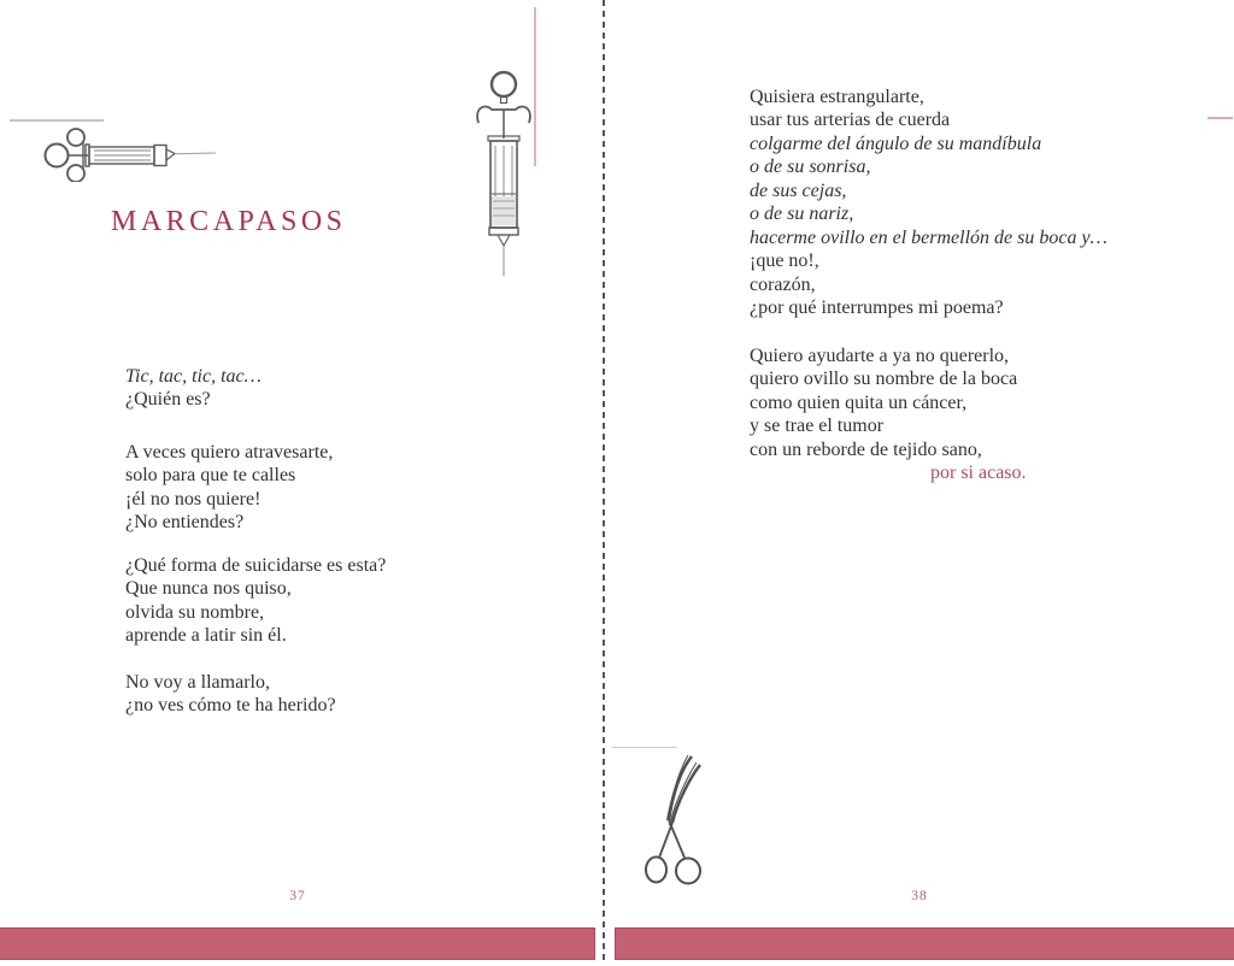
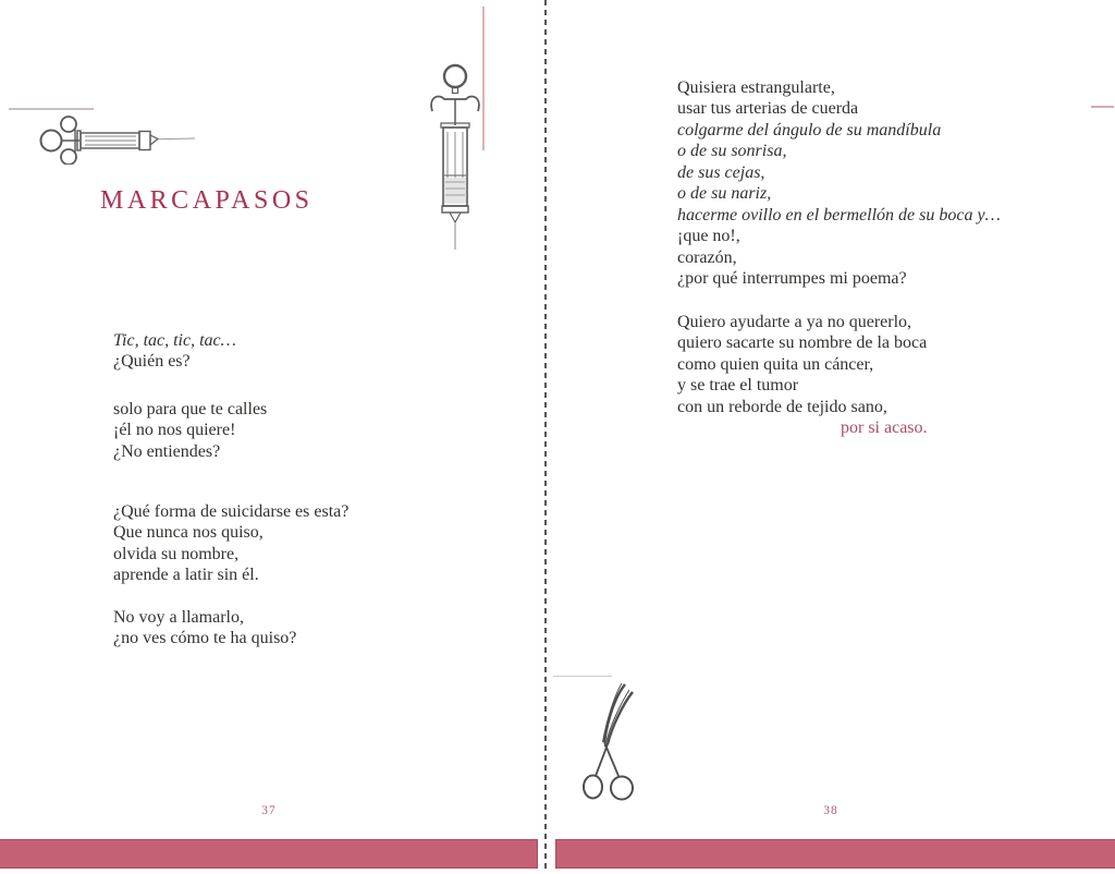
  MARCAPASOS
  Tic, tac, tic, tac…
  ¿Quién es?
- A veces quiero atravesarte,
  solo para que te calles
  ¡él no nos quiere!
  ¿No entiendes?
  ¿Qué forma de suicidarse es esta?
  Que nunca nos quiso,
  olvida su nombre,
  aprende a latir sin él.
  No voy a llamarlo,
- ¿no ves cómo te ha herido?
+ ¿no ves cómo te ha quiso?
  37
  Quisiera estrangularte,
  usar tus arterias de cuerda
  colgarme del ángulo de su mandíbula
  o de su sonrisa,
  de sus cejas,
  o de su nariz,
  hacerme ovillo en el bermellón de su boca y…
  ¡que no!,
  corazón,
  ¿por qué interrumpes mi poema?
  Quiero ayudarte a ya no quererlo,
- quiero ovillo su nombre de la boca
+ quiero sacarte su nombre de la boca
  como quien quita un cáncer,
  y se trae el tumor
  con un reborde de tejido sano,
  por si acaso.
  38
